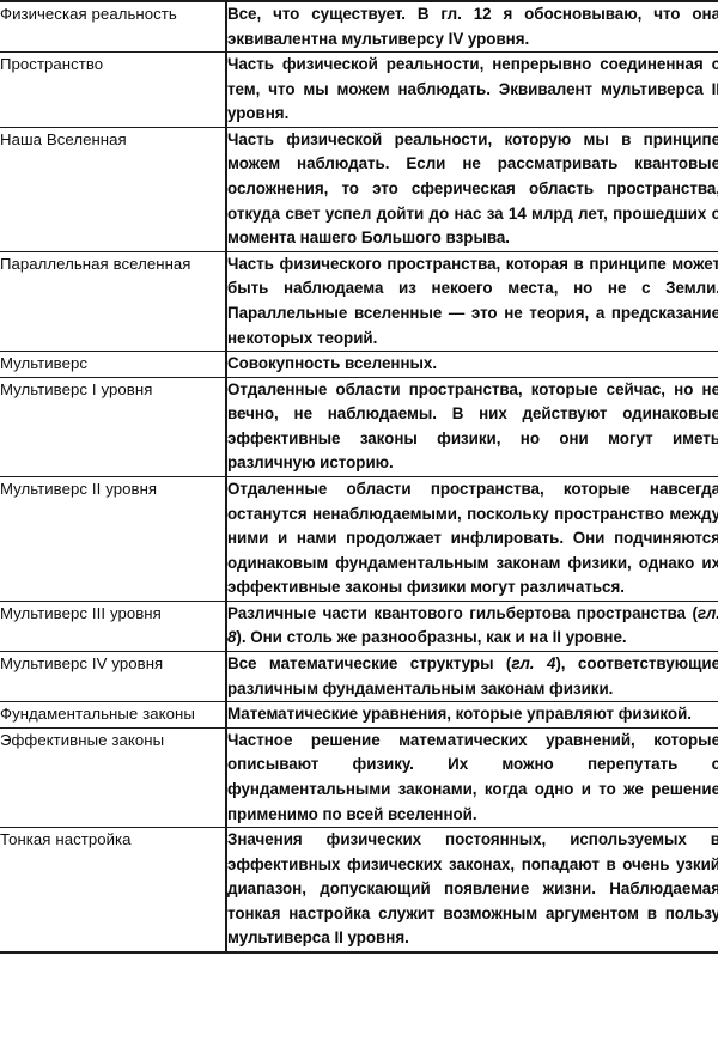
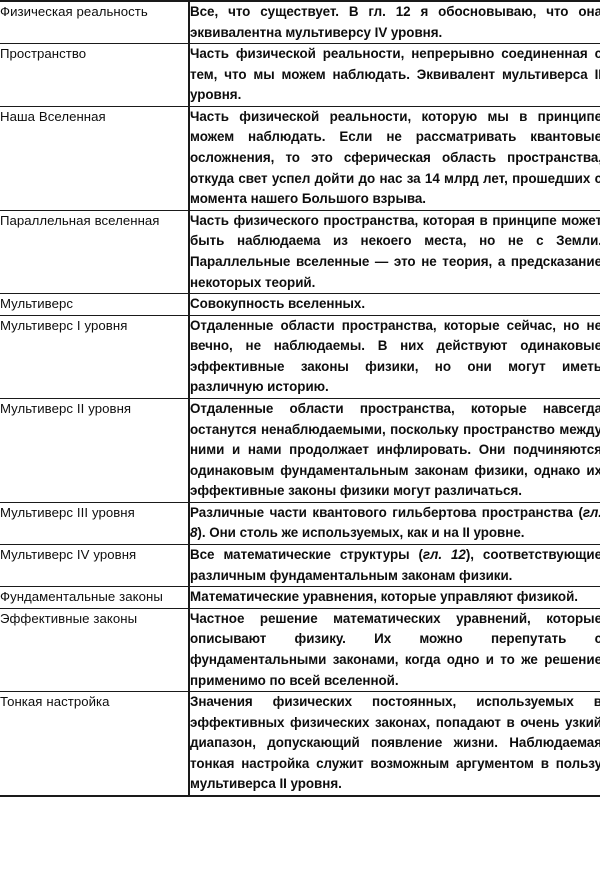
  Физическая реальность	Все, что существует. В гл. 12 я обосновываю, что она эквивалентна мультиверсу IV уровня.
  Пространство	Часть физической реальности, непрерывно соединенная с тем, что мы можем наблюдать. Эквивалент мультиверса I уровня.
  Наша Вселенная	Часть физической реальности, которую мы в принципе можем наблюдать. Если не рассматривать квантовые осложнения, то это сферическая область пространства откуда свет успел дойти до нас за 14 млрд лет, прошедших с момента нашего Большого взрыва.
  Параллельная вселенная	Часть физического пространства, которая в принципе может быть наблюдаема из некоего места, но не с Земли Параллельные вселенные — это не теория, а предсказание некоторых теорий.
  Мультиверс	Совокупность вселенных.
  Мультиверс I уровня	Отдаленные области пространства, которые сейчас, но не вечно, не наблюдаемы. В них действуют одинаковые эффективные законы физики, но они могут иметь различную историю.
  Мультиверс II уровня	Отдаленные области пространства, которые навсегда останутся ненаблюдаемыми, поскольку пространство между ними и нами продолжает инфлировать. Они подчиняются одинаковым фундаментальным законам физики, однако их эффективные законы физики могут различаться.
- Мультиверс III уровня	Различные части квантового гильбертова пространства (гл 8). Они столь же разнообразны, как и на II уровне.
+ Мультиверс III уровня	Различные части квантового гильбертова пространства (гл 8). Они столь же используемых, как и на II уровне.
- Мультиверс IV уровня	Все математические структуры (гл. 4), соответствующие различным фундаментальным законам физики.
+ Мультиверс IV уровня	Все математические структуры (гл. 12), соответствующие различным фундаментальным законам физики.
  Фундаментальные законы	Математические уравнения, которые управляют физикой.
  Эффективные законы	Частное решение математических уравнений, которые описывают физику. Их можно перепутать с фундаментальными законами, когда одно и то же решение применимо по всей вселенной.
  Тонкая настройка	Значения физических постоянных, используемых в эффективных физических законах, попадают в очень узкий диапазон, допускающий появление жизни. Наблюдаемая тонкая настройка служит возможным аргументом в пользу мультиверса II уровня.
